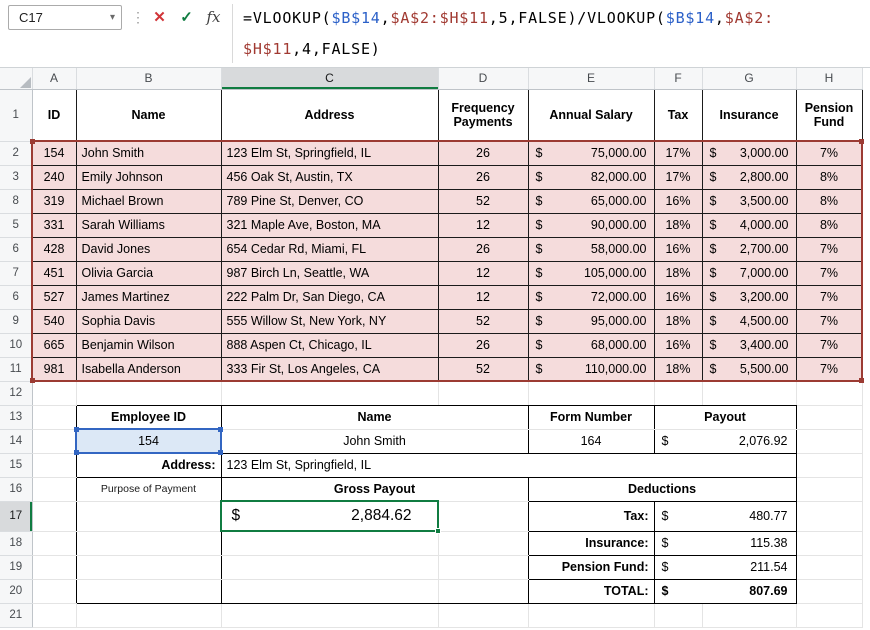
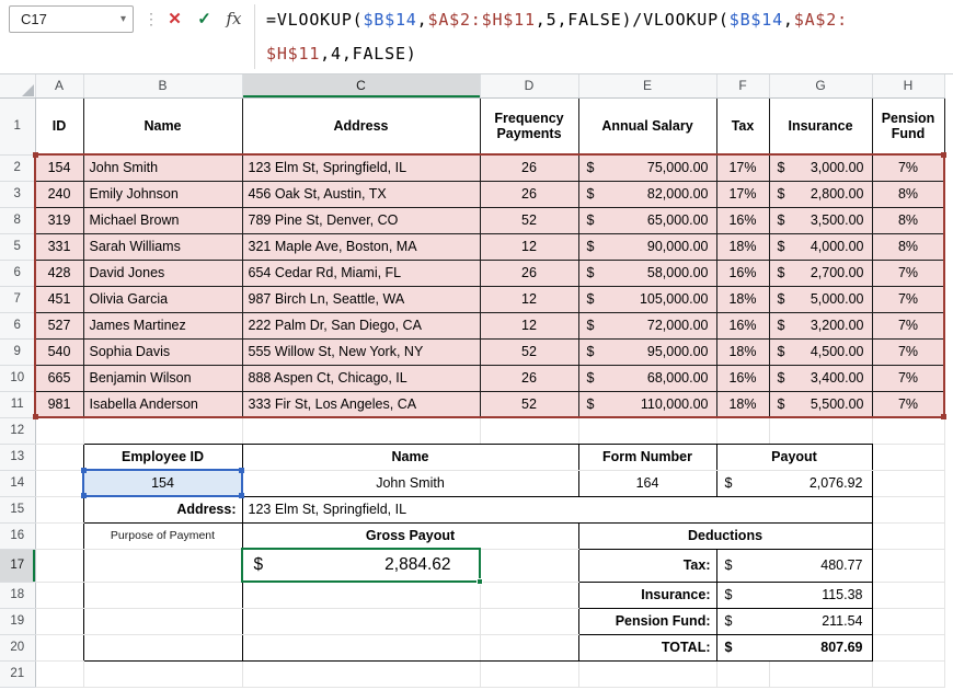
  C17
  ▾
  ⋮
  ✕
  ✓
  fx
  =VLOOKUP(
  $B$14
  ,
  $A$2:$H$11
  ,5,FALSE)/VLOOKUP(
  $B$14
  ,
  $A$2:
  $H$11
  ,4,FALSE)
  	A	B	C	D	E	F	G	H
  1	ID	Name	Address	Frequency Payments	Annual Salary	Tax	Insurance	Pension Fund
  2	154	John Smith	123 Elm St, Springfield, IL	26	$ 75,000.00	17%	$ 3,000.00	7%
  3	240	Emily Johnson	456 Oak St, Austin, TX	26	$ 82,000.00	17%	$ 2,800.00	8%
  8	319	Michael Brown	789 Pine St, Denver, CO	52	$ 65,000.00	16%	$ 3,500.00	8%
  5	331	Sarah Williams	321 Maple Ave, Boston, MA	12	$ 90,000.00	18%	$ 4,000.00	8%
  6	428	David Jones	654 Cedar Rd, Miami, FL	26	$ 58,000.00	16%	$ 2,700.00	7%
- 7	451	Olivia Garcia	987 Birch Ln, Seattle, WA	12	$ 105,000.00	18%	$ 7,000.00	7%
+ 7	451	Olivia Garcia	987 Birch Ln, Seattle, WA	12	$ 105,000.00	18%	$ 5,000.00	7%
  6	527	James Martinez	222 Palm Dr, San Diego, CA	12	$ 72,000.00	16%	$ 3,200.00	7%
  9	540	Sophia Davis	555 Willow St, New York, NY	52	$ 95,000.00	18%	$ 4,500.00	7%
  10	665	Benjamin Wilson	888 Aspen Ct, Chicago, IL	26	$ 68,000.00	16%	$ 3,400.00	7%
  11	981	Isabella Anderson	333 Fir St, Los Angeles, CA	52	$ 110,000.00	18%	$ 5,500.00	7%
  12
  13		Employee ID	Name	Form Number	Payout
  14		154	John Smith	164	$ 2,076.92
  15		Address:	123 Elm St, Springfield, IL
  16		Purpose of Payment	Gross Payout	Deductions
  17			$ 2,884.62		Tax:	$ 480.77
  18					Insurance:	$ 115.38
  19					Pension Fund:	$ 211.54
  20					TOTAL:	$ 807.69
  21
